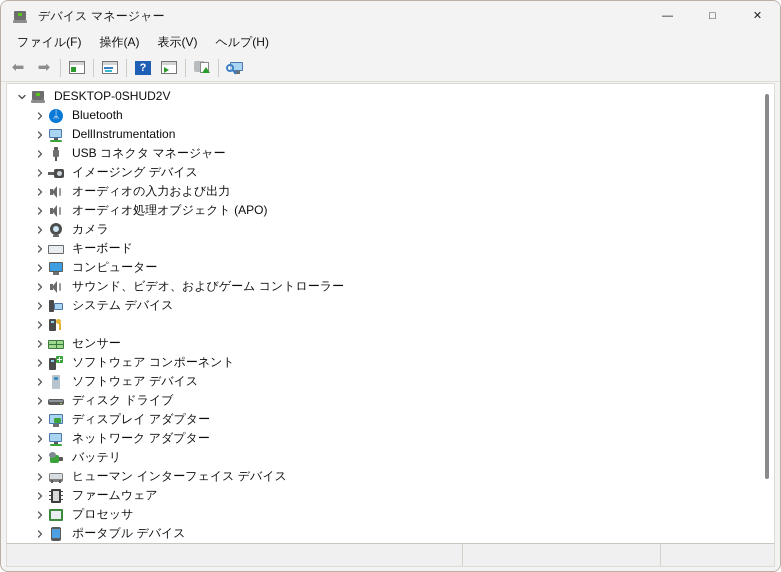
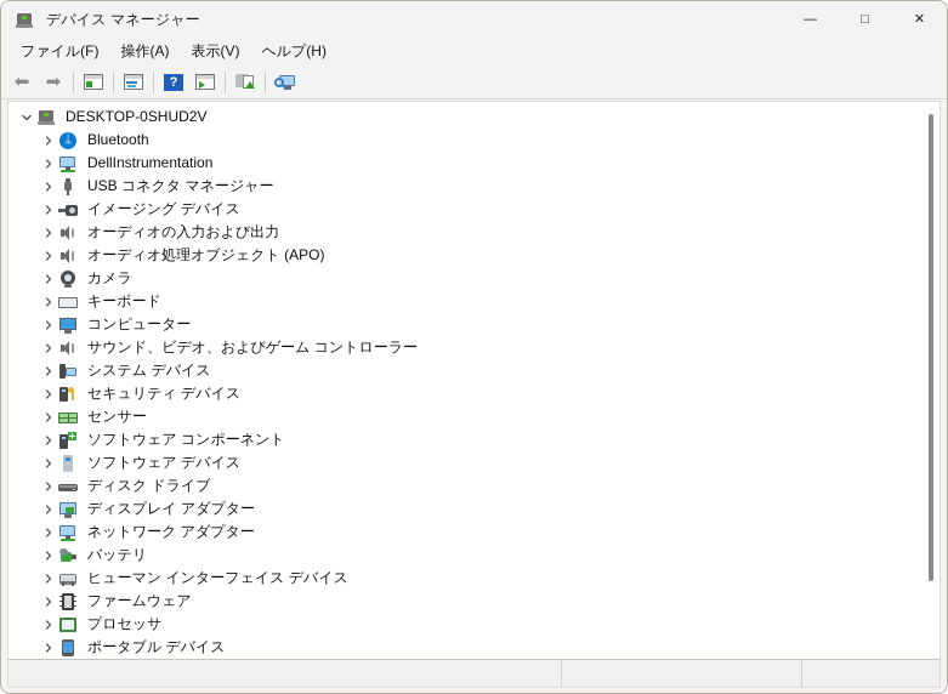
  デバイス マネージャー
  —
  □
  ✕
  ファイル(F)
  操作(A)
  表示(V)
  ヘルプ(H)
  ⬅
  ➡
  ?
  DESKTOP-0SHUD2V
  ᛦ
  Bluetooth
  DellInstrumentation
  USB コネクタ マネージャー
  イメージング デバイス
  オーディオの入力および出力
  オーディオ処理オブジェクト (APO)
  カメラ
  キーボード
  コンピューター
  サウンド、ビデオ、およびゲーム コントローラー
  システム デバイス
+ セキュリティ デバイス
  センサー
  ソフトウェア コンポーネント
  ソフトウェア デバイス
  ディスク ドライブ
  ディスプレイ アダプター
  ネットワーク アダプター
  バッテリ
  ヒューマン インターフェイス デバイス
  ファームウェア
  プロセッサ
  ポータブル デバイス
